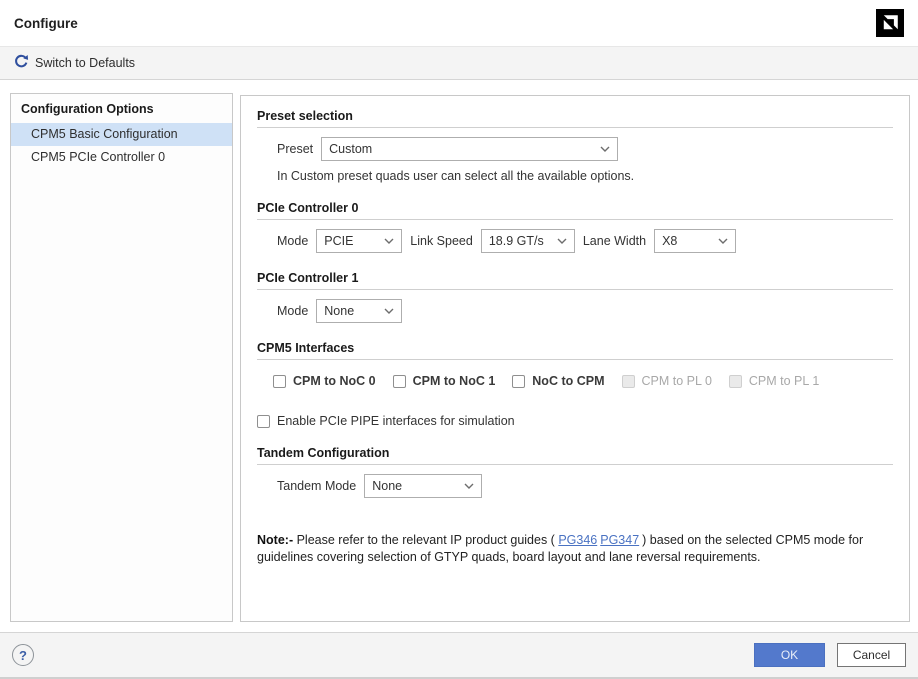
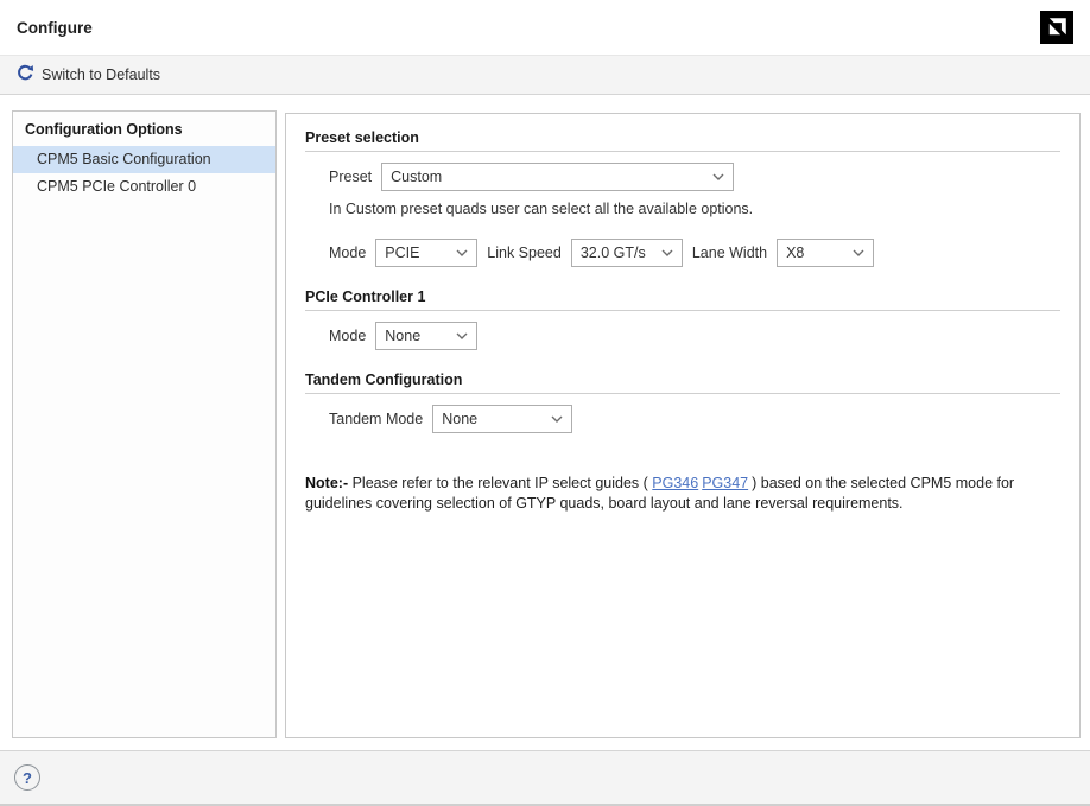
  Configure
  Switch to Defaults
  Configuration Options
  CPM5 Basic Configuration
  CPM5 PCIe Controller 0
  Preset selection
  Preset
  Custom
  In Custom preset quads user can select all the available options.
- PCIe Controller 0
  Mode
  PCIE
  Link Speed
- 18.9 GT/s
+ 32.0 GT/s
  Lane Width
  X8
  PCIe Controller 1
  Mode
  None
- CPM5 Interfaces
- CPM to NoC 0
- CPM to NoC 1
- NoC to CPM
- CPM to PL 0
- CPM to PL 1
- Enable PCIe PIPE interfaces for simulation
  Tandem Configuration
  Tandem Mode
  None
- Note:- Please refer to the relevant IP product guides ( PG346 PG347 ) based on the selected CPM5 mode for guidelines covering selection of GTYP quads, board layout and lane reversal requirements.
+ Note:- Please refer to the relevant IP select guides ( PG346 PG347 ) based on the selected CPM5 mode for guidelines covering selection of GTYP quads, board layout and lane reversal requirements.
  ?
- OK
- Cancel
